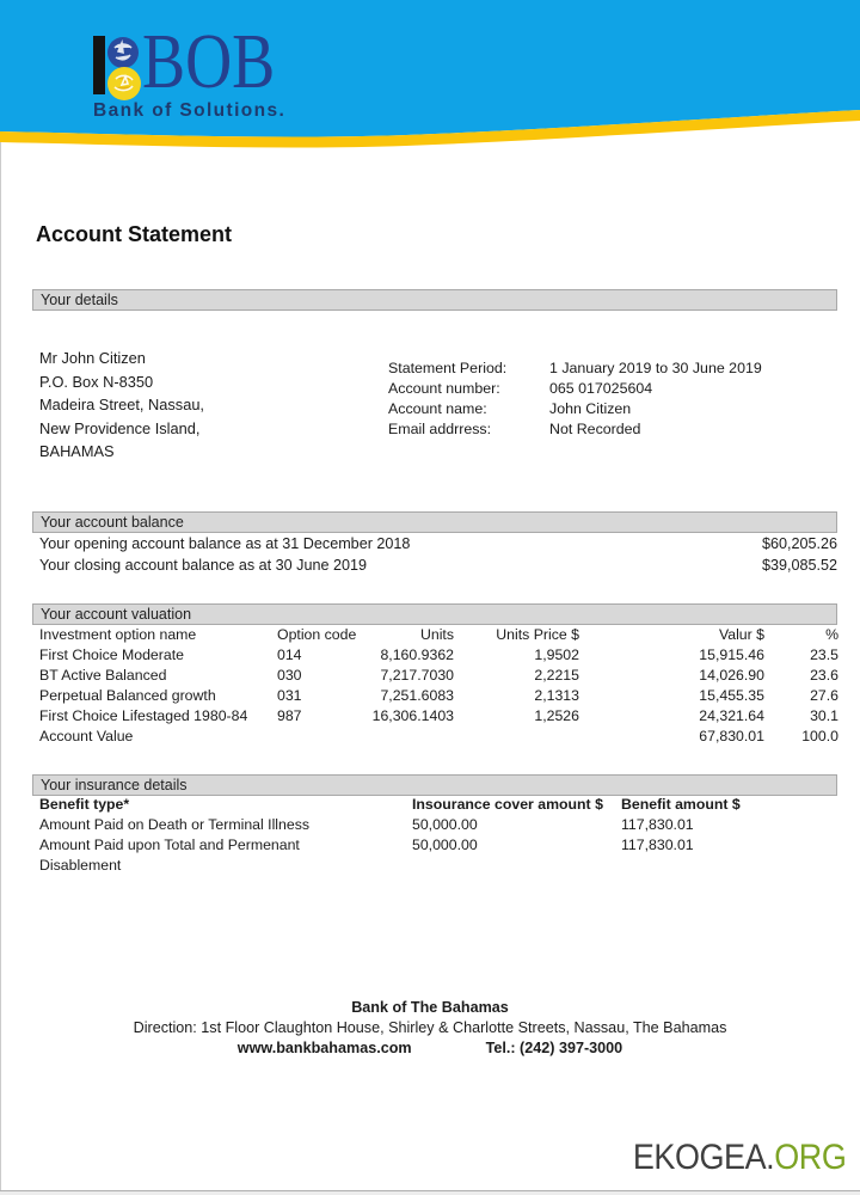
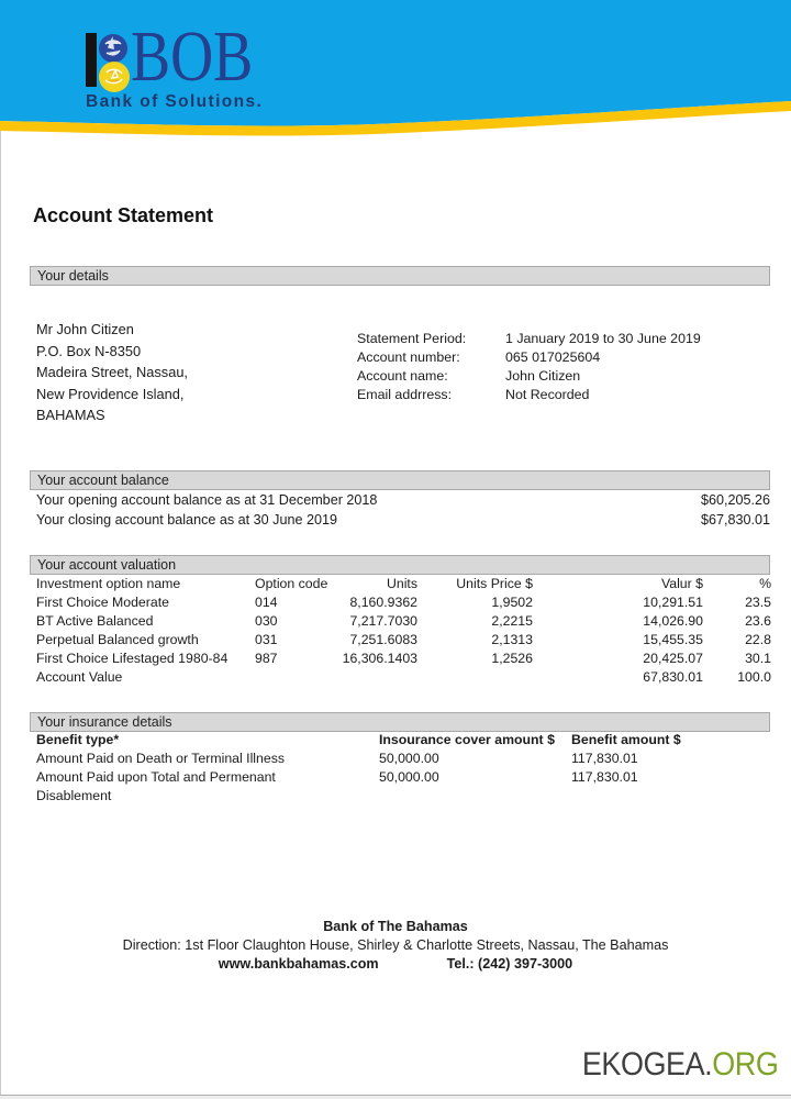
  BOB
  Bank of Solutions.
  Account Statement
  Your details
  Mr John Citizen
  P.O. Box N-8350
  Madeira Street, Nassau,
  New Providence Island,
  BAHAMAS
  Statement Period:
  1 January 2019 to 30 June 2019
  Account number:
  065 017025604
  Account name:
  John Citizen
  Email addrress:
  Not Recorded
  Your account balance
  Your opening account balance as at 31 December 2018
  $60,205.26
  Your closing account balance as at 30 June 2019
- $39,085.52
+ $67,830.01
  Your account valuation
  Investment option name	Option code	Units	Units Price $	Valur $	%
- First Choice Moderate	014	8,160.9362	1,9502	15,915.46	23.5
+ First Choice Moderate	014	8,160.9362	1,9502	10,291.51	23.5
  BT Active Balanced	030	7,217.7030	2,2215	14,026.90	23.6
- Perpetual Balanced growth	031	7,251.6083	2,1313	15,455.35	27.6
+ Perpetual Balanced growth	031	7,251.6083	2,1313	15,455.35	22.8
- First Choice Lifestaged 1980-84	987	16,306.1403	1,2526	24,321.64	30.1
+ First Choice Lifestaged 1980-84	987	16,306.1403	1,2526	20,425.07	30.1
  Account Value				67,830.01	100.0
  Your insurance details
  Benefit type*	Insourance cover amount $	Benefit amount $
  Amount Paid on Death or Terminal Illness	50,000.00	117,830.01
  Amount Paid upon Total and Permenant Disablement	50,000.00	117,830.01
  Bank of The Bahamas
  Direction: 1st Floor Claughton House, Shirley & Charlotte Streets, Nassau, The Bahamas
  www.bankbahamas.com
  Tel.: (242) 397-3000
  EKOGEA.ORG
